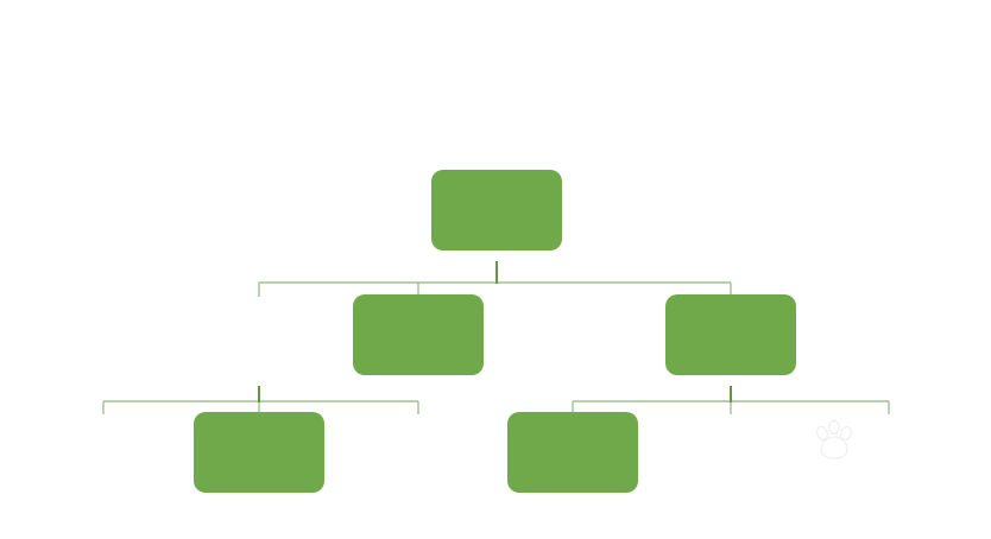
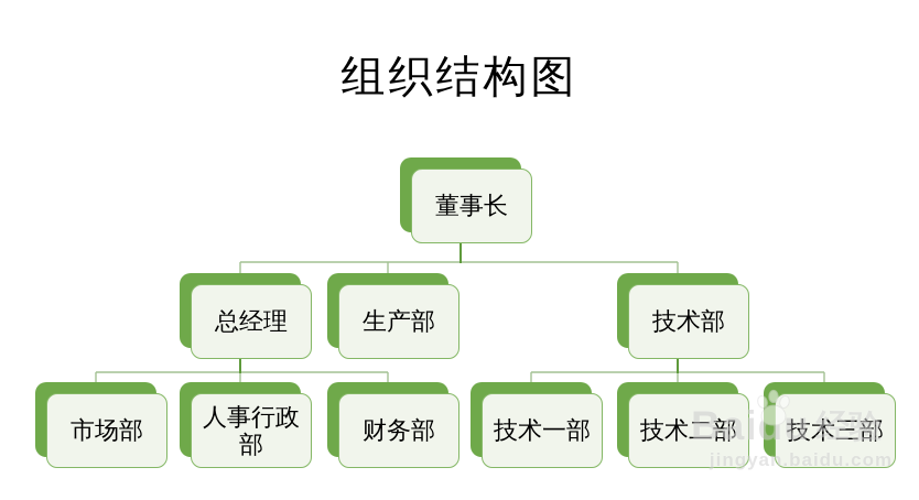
+ 组织结构图
+ 董事长
+ 总经理
+ 生产部
+ 技术部
+ 市场部
+ 人事行政部
+ 财务部
+ 技术一部
+ 技术二部
+ 技术三部
+ Baidu
+ 经验
+ jingyan.baidu.com
